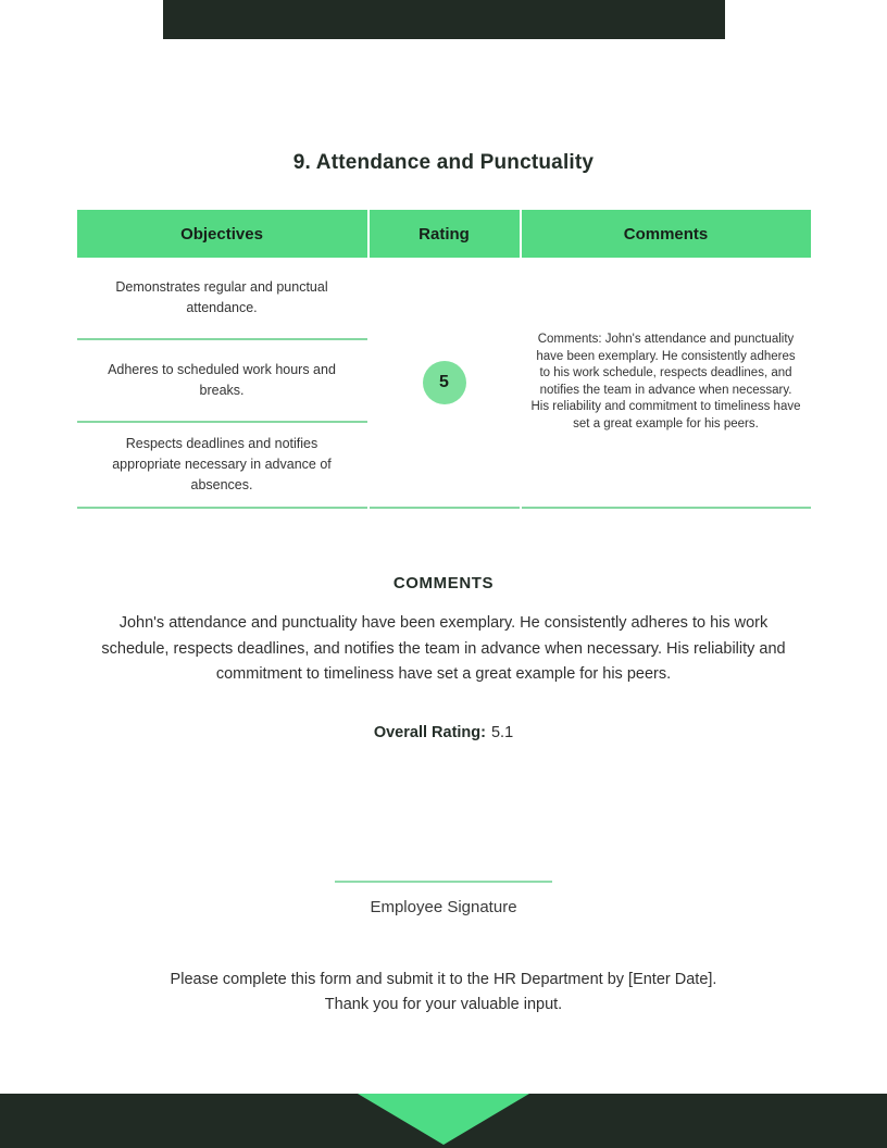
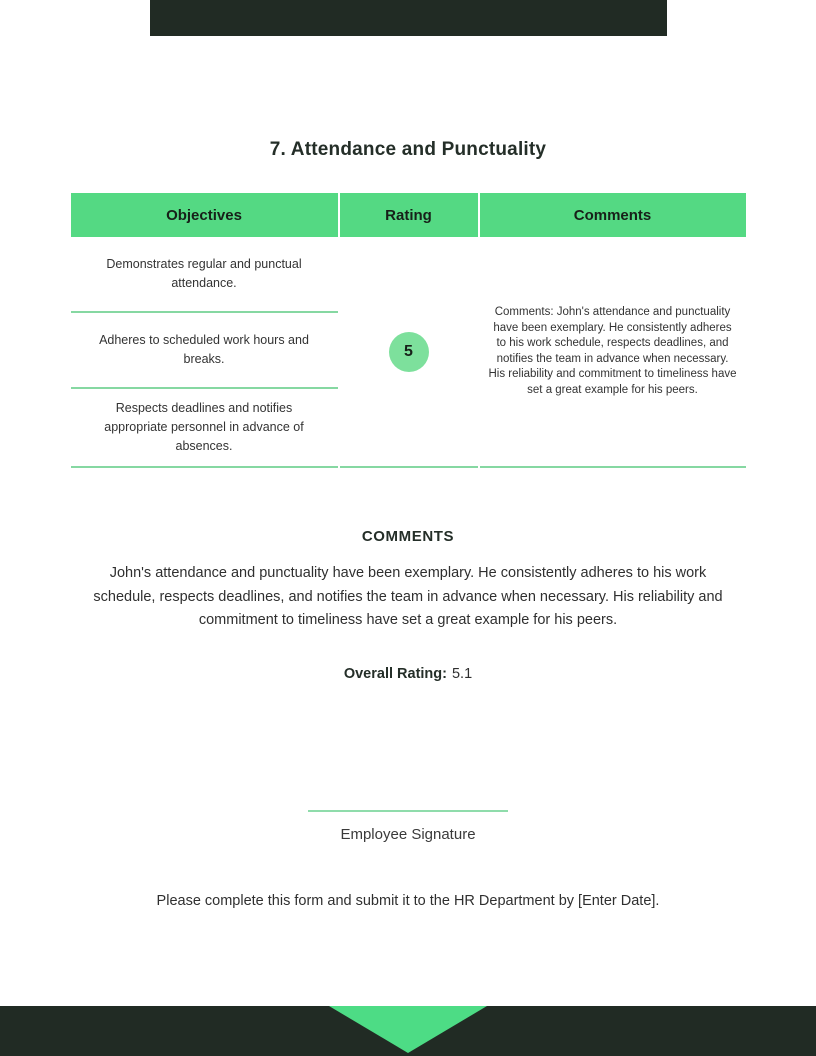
- 9. Attendance and Punctuality
+ 7. Attendance and Punctuality
  Objectives	Rating	Comments
  Demonstrates regular and punctual attendance.	5	Comments: John's attendance and punctuality have been exemplary. He consistently adheres to his work schedule, respects deadlines, and notifies the team in advance when necessary. His reliability and commitment to timeliness have set a great example for his peers.
  Adheres to scheduled work hours and breaks.
- Respects deadlines and notifies appropriate necessary in advance of absences.
+ Respects deadlines and notifies appropriate personnel in advance of absences.
  COMMENTS
  John's attendance and punctuality have been exemplary. He consistently adheres to his work schedule, respects deadlines, and notifies the team in advance when necessary. His reliability and commitment to timeliness have set a great example for his peers.
  Overall Rating: 5.1
  Employee Signature
  Please complete this form and submit it to the HR Department by [Enter Date].
- Thank you for your valuable input.
